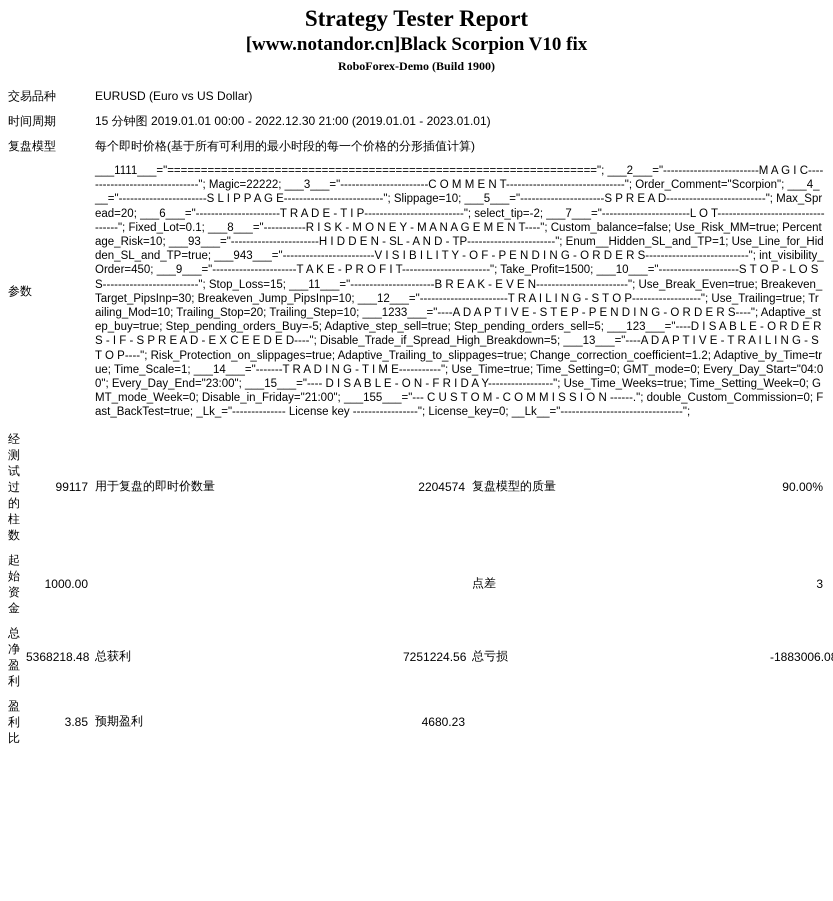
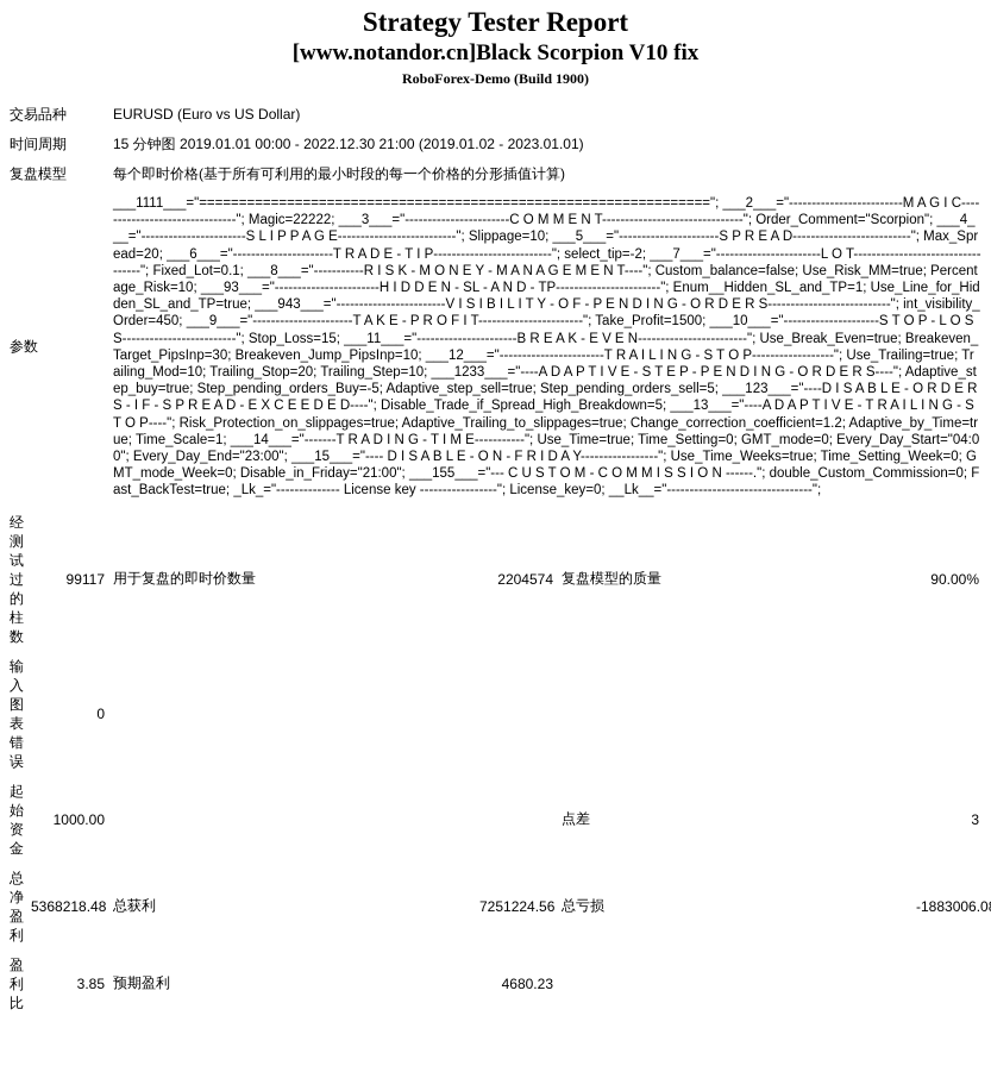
  Strategy Tester Report
  [www.notandor.cn]Black Scorpion V10 fix
  RoboForex-Demo (Build 1900)
  交易品种
  EURUSD (Euro vs US Dollar)
  时间周期
- 15 分钟图 2019.01.01 00:00 - 2022.12.30 21:00 (2019.01.01 - 2023.01.01)
+ 15 分钟图 2019.01.01 00:00 - 2022.12.30 21:00 (2019.01.02 - 2023.01.01)
  复盘模型
  每个即时价格(基于所有可利用的最小时段的每一个价格的分形插值计算)
  参数
  ___1111___="================================================================"; ___2___="-------------------------M A G I C-------------------------------"; Magic=22222; ___3___="-----------------------C O M M E N T-------------------------------"; Order_Comment="Scorpion"; ___4___="-----------------------S L I P P A G E--------------------------"; Slippage=10; ___5___="----------------------S P R E A D--------------------------"; Max_Spread=20; ___6___="----------------------T R A D E - T I P--------------------------"; select_tip=-2; ___7___="-----------------------L O T----------------------------------"; Fixed_Lot=0.1; ___8___="-----------R I S K - M O N E Y - M A N A G E M E N T----"; Custom_balance=false; Use_Risk_MM=true; Percentage_Risk=10; ___93___="-----------------------H I D D E N - SL - A N D - TP-----------------------"; Enum__Hidden_SL_and_TP=1; Use_Line_for_Hidden_SL_and_TP=true; ___943___="------------------------V I S I B I L I T Y - O F - P E N D I N G - O R D E R S---------------------------"; int_visibility_Order=450; ___9___="----------------------T A K E - P R O F I T-----------------------"; Take_Profit=1500; ___10___="---------------------S T O P - L O S S-------------------------"; Stop_Loss=15; ___11___="----------------------B R E A K - E V E N------------------------"; Use_Break_Even=true; Breakeven_Target_PipsInp=30; Breakeven_Jump_PipsInp=10; ___12___="-----------------------T R A I L I N G - S T O P------------------"; Use_Trailing=true; Trailing_Mod=10; Trailing_Stop=20; Trailing_Step=10; ___1233___="----A D A P T I V E - S T E P - P E N D I N G - O R D E R S----"; Adaptive_step_buy=true; Step_pending_orders_Buy=-5; Adaptive_step_sell=true; Step_pending_orders_sell=5; ___123___="----D I S A B L E - O R D E R S - I F - S P R E A D - E X C E E D E D----"; Disable_Trade_if_Spread_High_Breakdown=5; ___13___="----A D A P T I V E - T R A I L I N G - S T O P----"; Risk_Protection_on_slippages=true; Adaptive_Trailing_to_slippages=true; Change_correction_coefficient=1.2; Adaptive_by_Time=true; Time_Scale=1; ___14___="-------T R A D I N G - T I M E-----------"; Use_Time=true; Time_Setting=0; GMT_mode=0; Every_Day_Start="04:00"; Every_Day_End="23:00"; ___15___="---- D I S A B L E - O N - F R I D A Y-----------------"; Use_Time_Weeks=true; Time_Setting_Week=0; GMT_mode_Week=0; Disable_in_Friday="21:00"; ___155___="--- C U S T O M - C O M M I S S I O N ------."; double_Custom_Commission=0; Fast_BackTest=true; _Lk_="-------------- License key -----------------"; License_key=0; __Lk__="--------------------------------";
  经测试过的柱数
  99117
  用于复盘的即时价数量
  2204574
  复盘模型的质量
  90.00%
+ 输入图表错误
+ 0
  起始资金
  1000.00
  点差
  3
  总净盈利
  5368218.48
  总获利
  7251224.56
  总亏损
  -1883006.0
  盈利比
  3.85
  预期盈利
  4680.23
